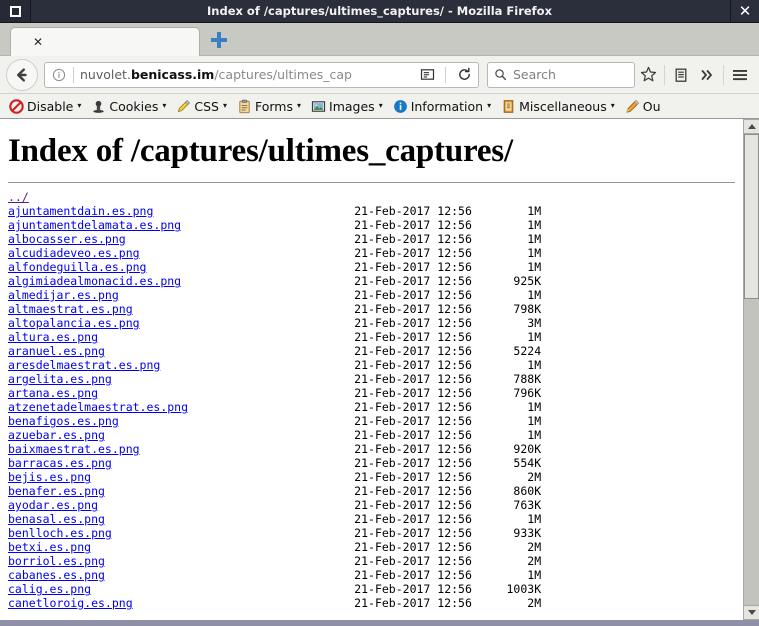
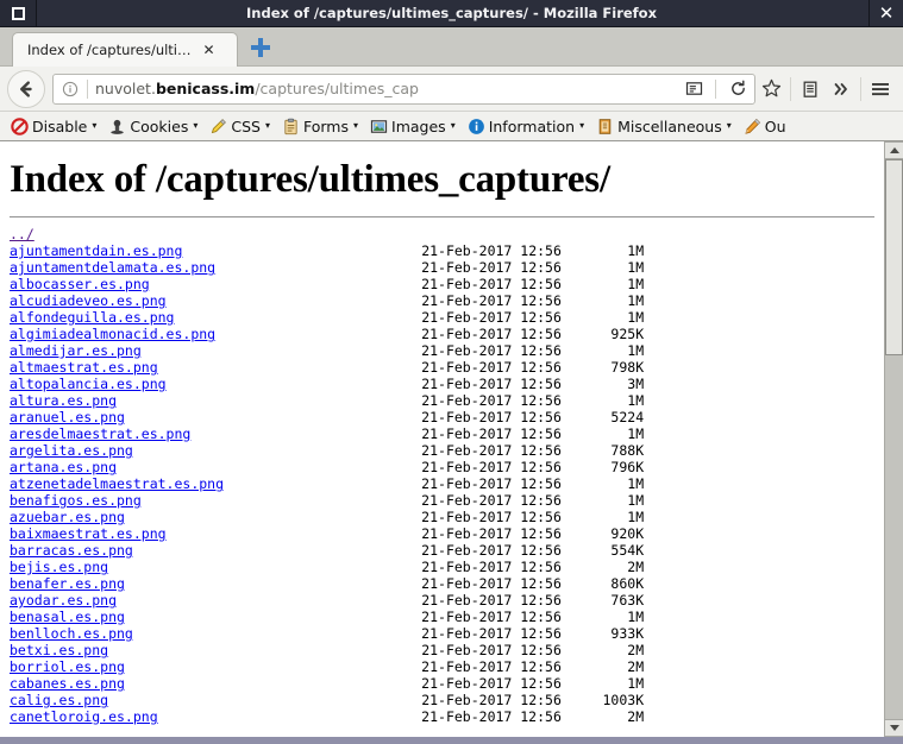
  Index of /captures/ultimes_captures/ - Mozilla Firefox
  ✕
+ Index of /captures/ulti…
  ✕
  nuvolet.benicass.im/captures/ultimes_cap
- Search
  Disable
  ▾
  Cookies
  ▾
  CSS
  ▾
  Forms
  ▾
  Images
  ▾
  Information
  ▾
  Miscellaneous
  ▾
  Ou
  Index of /captures/ultimes_captures/
  ../ ajuntamentdain.es.png 21-Feb-2017 12:56 1M
  ajuntamentdelamata.es.png 21-Feb-2017 12:56 1M
  albocasser.es.png 21-Feb-2017 12:56 1M
  alcudiadeveo.es.png 21-Feb-2017 12:56 1M
  alfondeguilla.es.png 21-Feb-2017 12:56 1M
  algimiadealmonacid.es.png 21-Feb-2017 12:56 925K
  almedijar.es.png 21-Feb-2017 12:56 1M
  altmaestrat.es.png 21-Feb-2017 12:56 798K
  altopalancia.es.png 21-Feb-2017 12:56 3M
  altura.es.png 21-Feb-2017 12:56 1M
  aranuel.es.png 21-Feb-2017 12:56 5224
  aresdelmaestrat.es.png 21-Feb-2017 12:56 1M
  argelita.es.png 21-Feb-2017 12:56 788K
  artana.es.png 21-Feb-2017 12:56 796K
  atzenetadelmaestrat.es.png 21-Feb-2017 12:56 1M
  benafigos.es.png 21-Feb-2017 12:56 1M
  azuebar.es.png 21-Feb-2017 12:56 1M
  baixmaestrat.es.png 21-Feb-2017 12:56 920K
  barracas.es.png 21-Feb-2017 12:56 554K
  bejis.es.png 21-Feb-2017 12:56 2M
  benafer.es.png 21-Feb-2017 12:56 860K
  ayodar.es.png 21-Feb-2017 12:56 763K
  benasal.es.png 21-Feb-2017 12:56 1M
  benlloch.es.png 21-Feb-2017 12:56 933K
  betxi.es.png 21-Feb-2017 12:56 2M
  borriol.es.png 21-Feb-2017 12:56 2M
  cabanes.es.png 21-Feb-2017 12:56 1M
  calig.es.png 21-Feb-2017 12:56 1003K
  canetloroig.es.png 21-Feb-2017 12:56 2M
